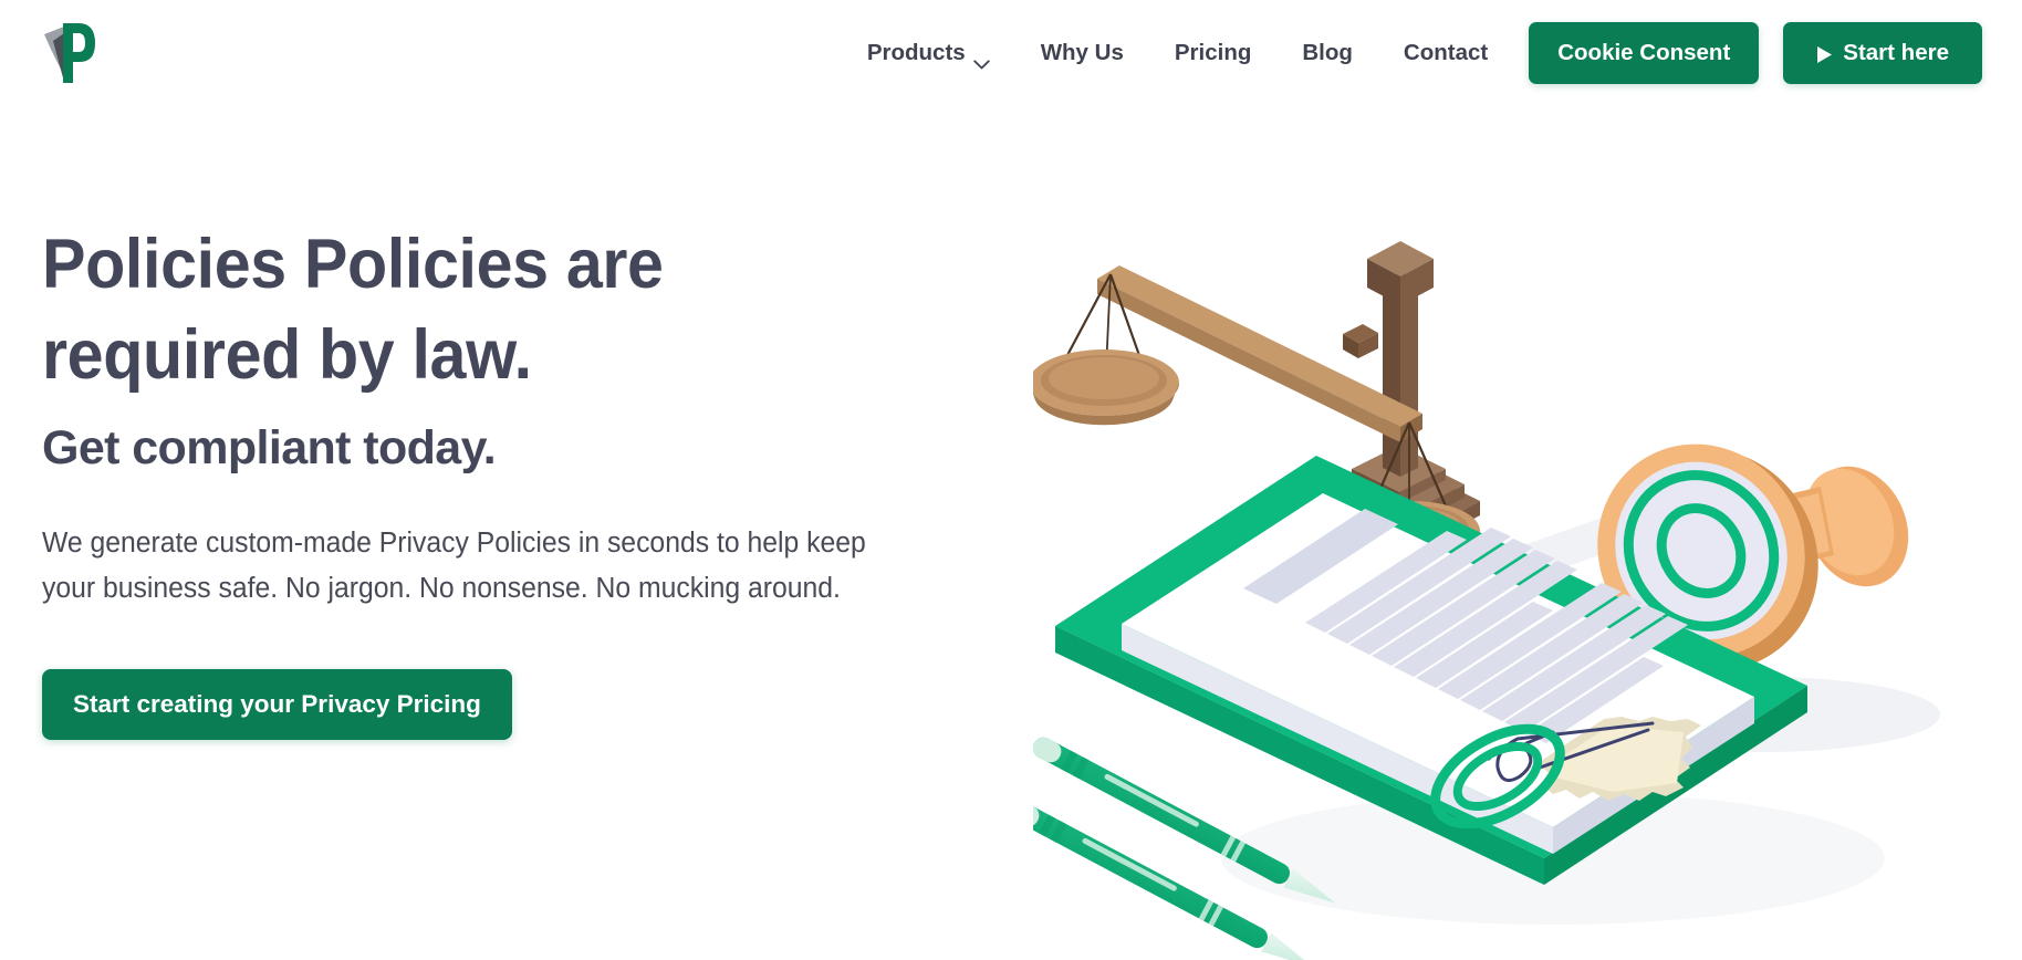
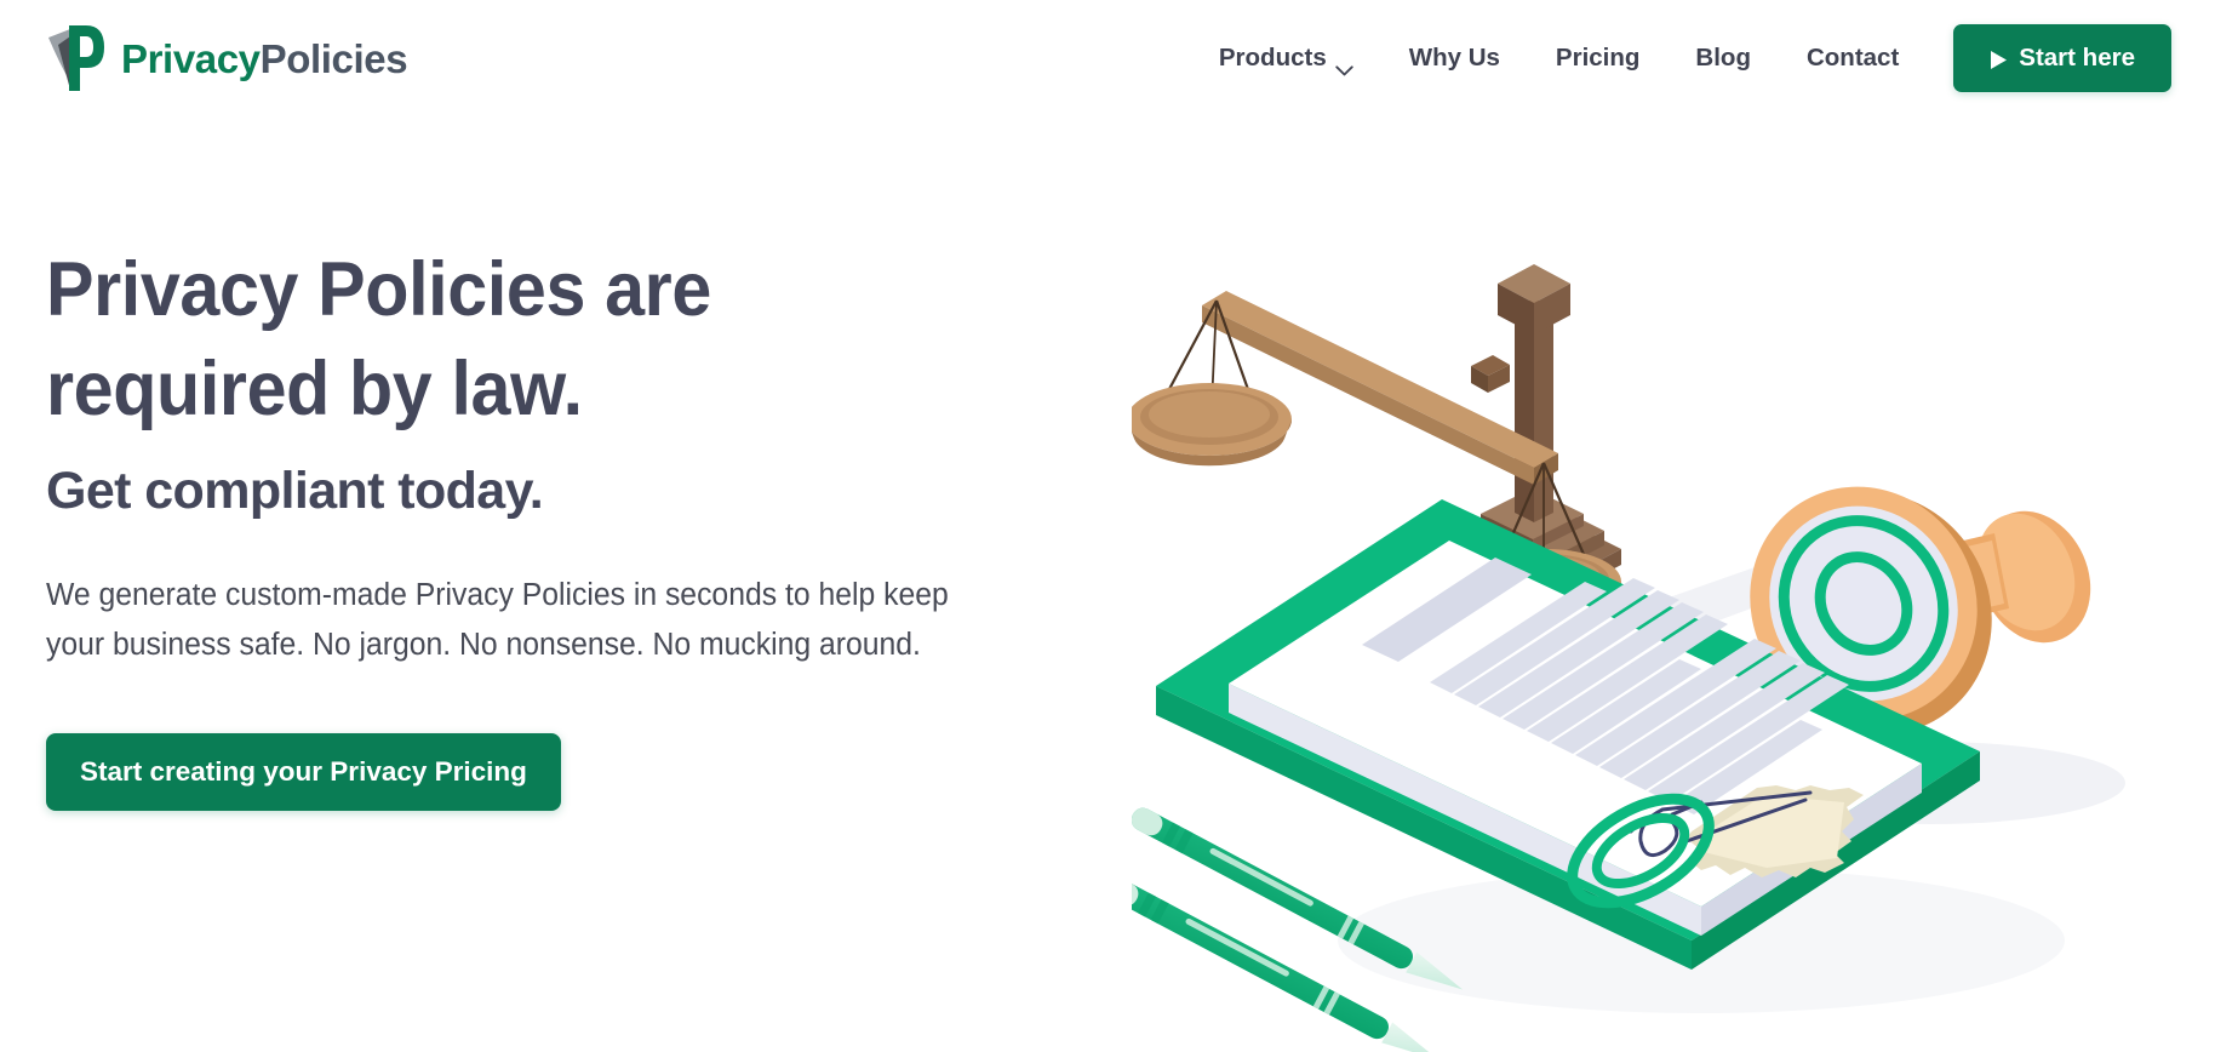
+ PrivacyPolicies
  Products
  Why Us
  Pricing
  Blog
  Contact
- Cookie Consent
  Start here
- Policies Policies are required by law.
+ Privacy Policies are required by law.
  Get compliant today.
  We generate custom-made Privacy Policies in seconds to help keep your business safe. No jargon. No nonsense. No mucking around.
  Start creating your Privacy Pricing
